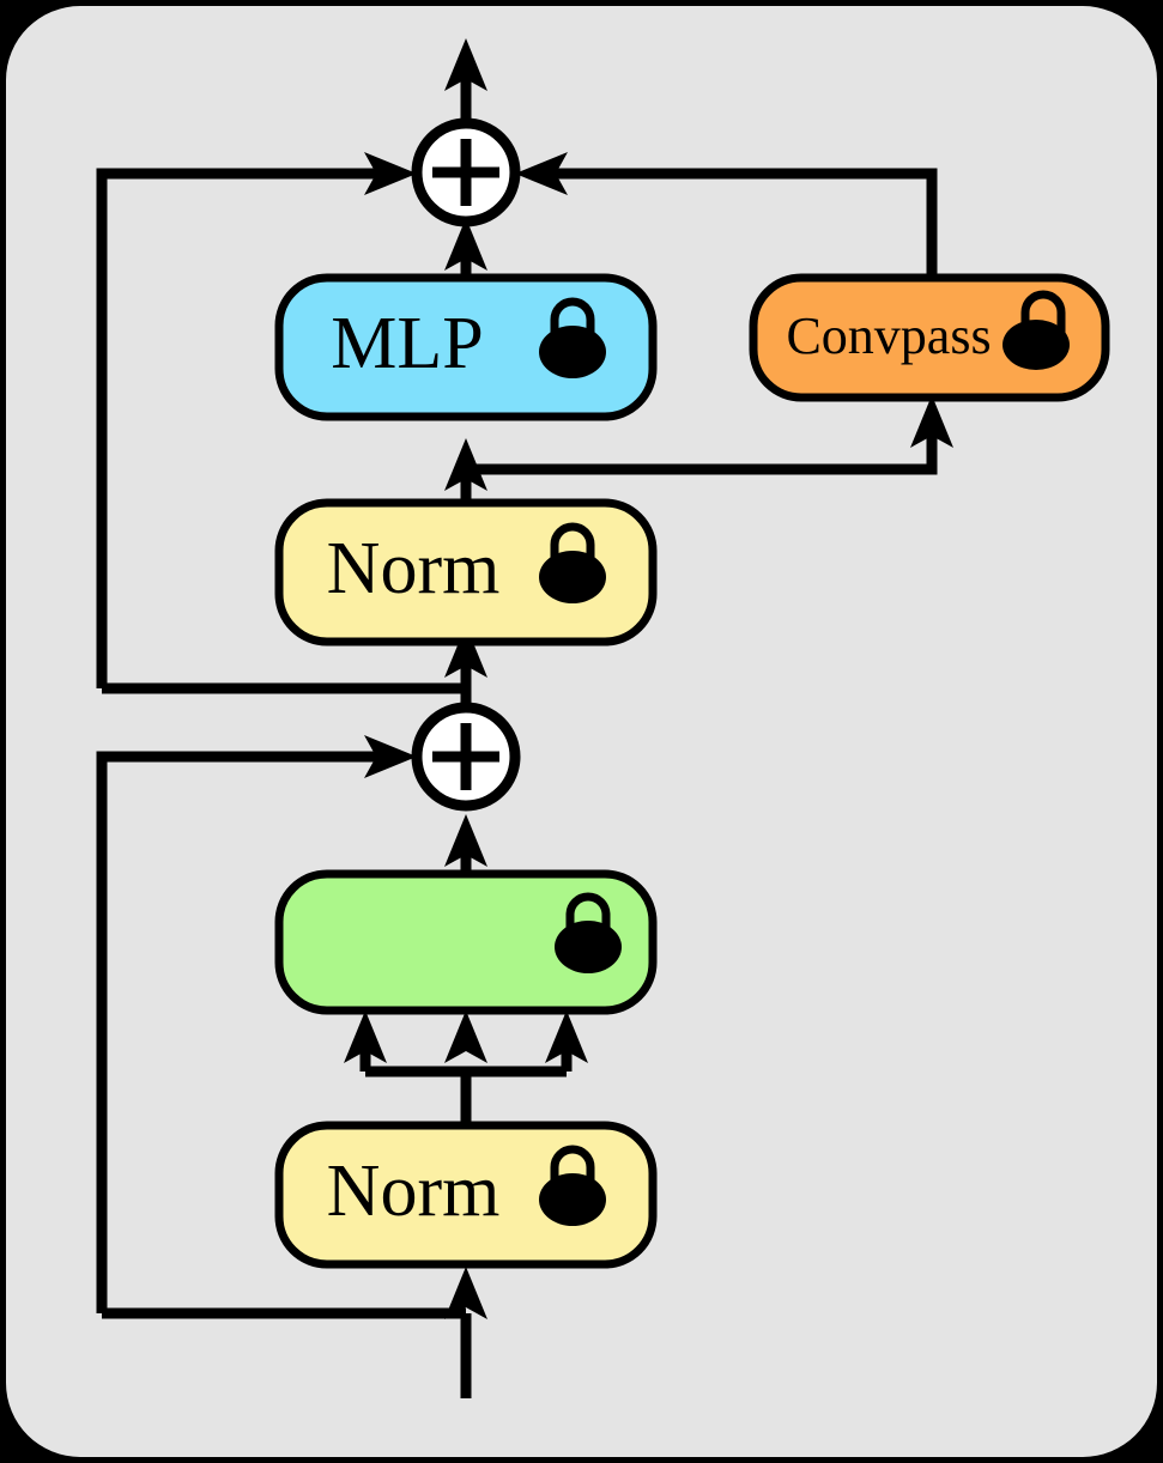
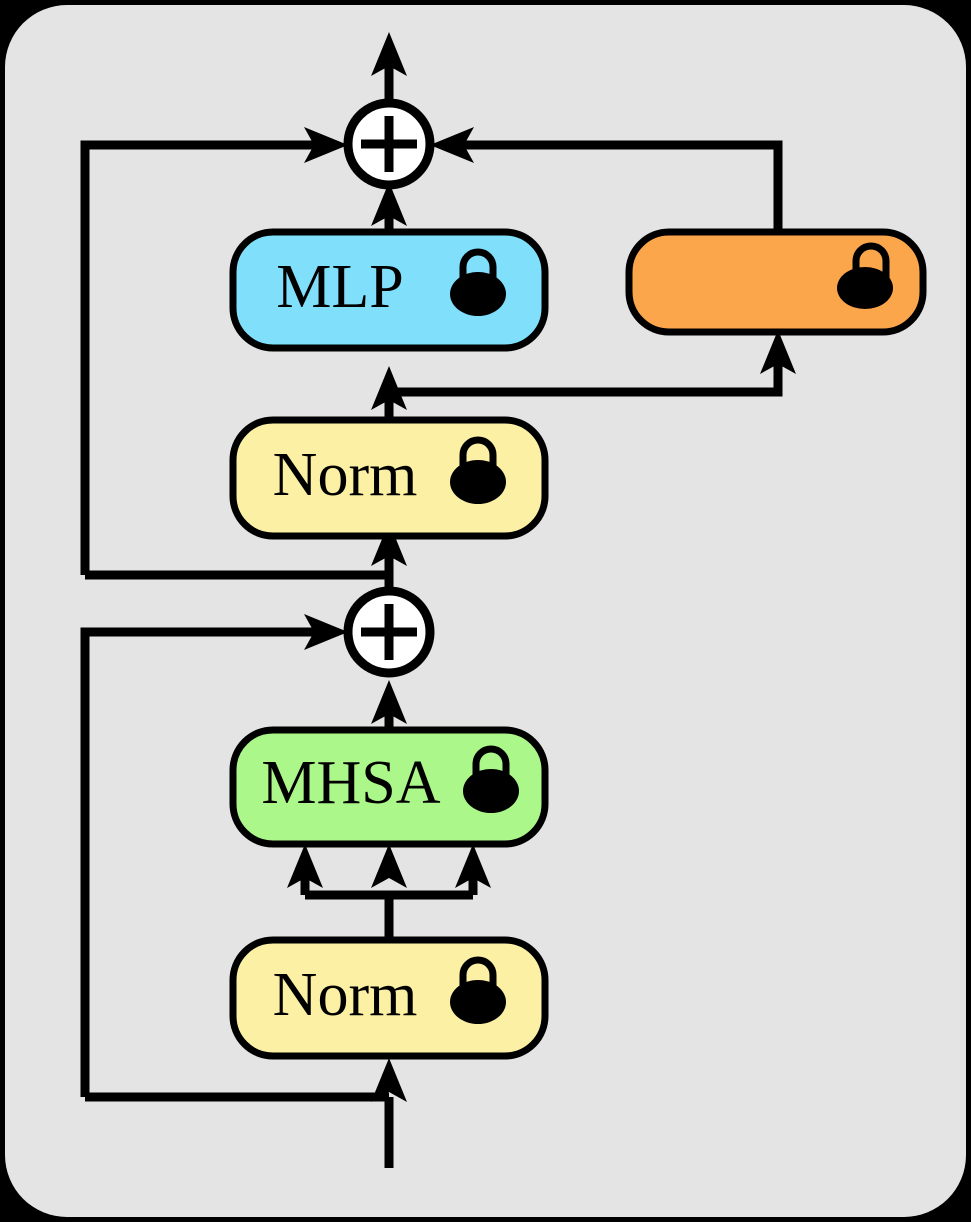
  MLP
- Convpass
  Norm
+ MHSA
  Norm
